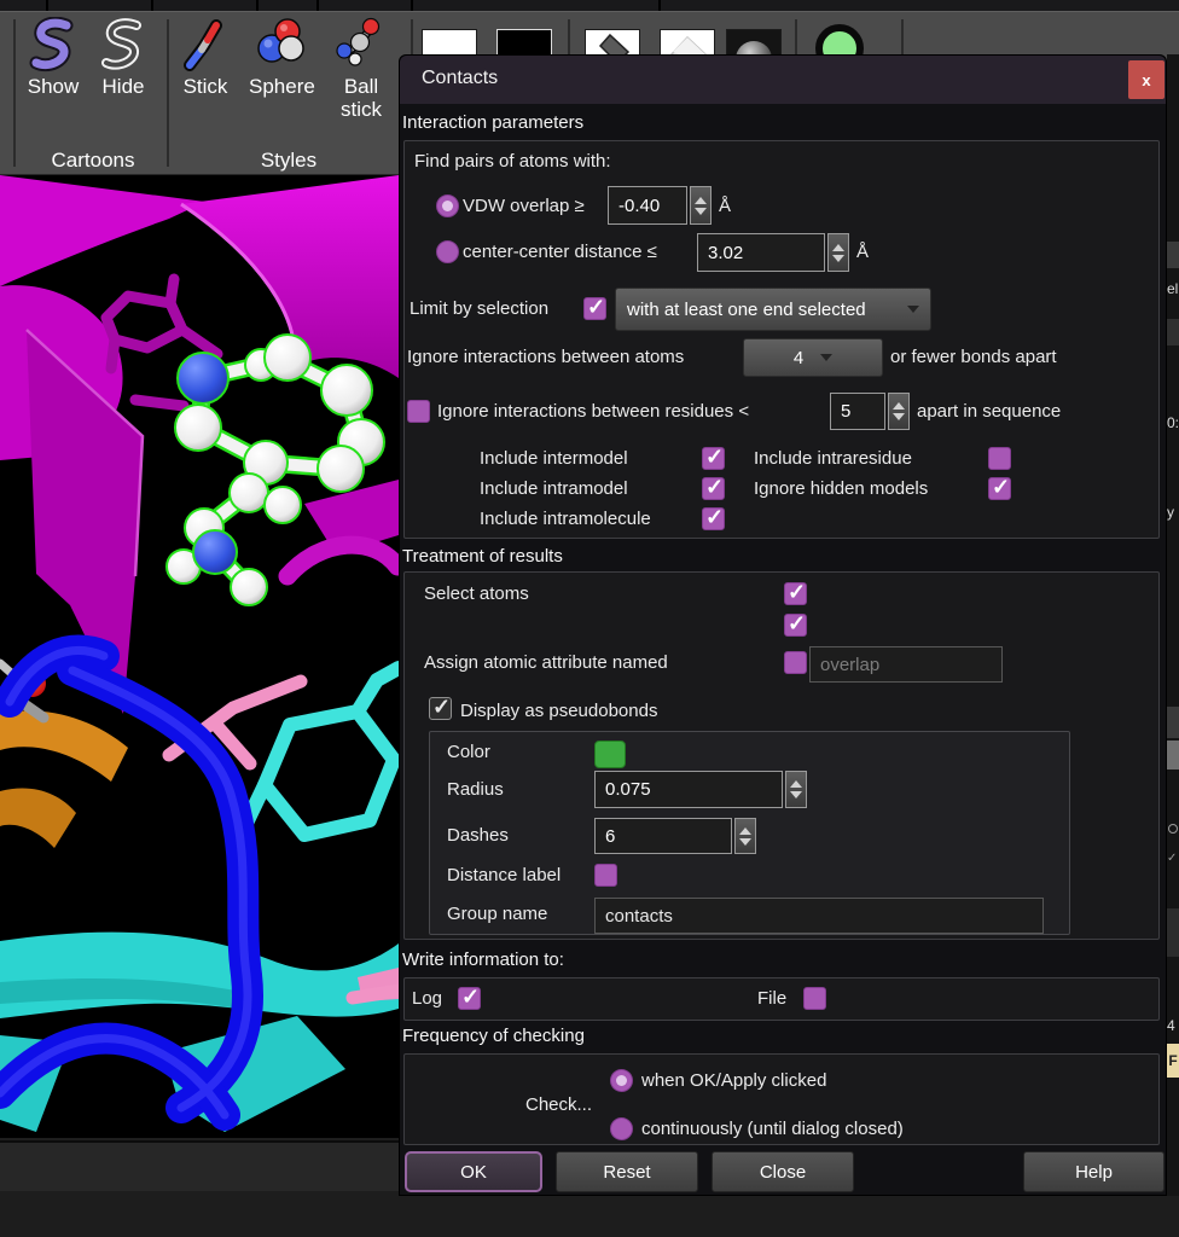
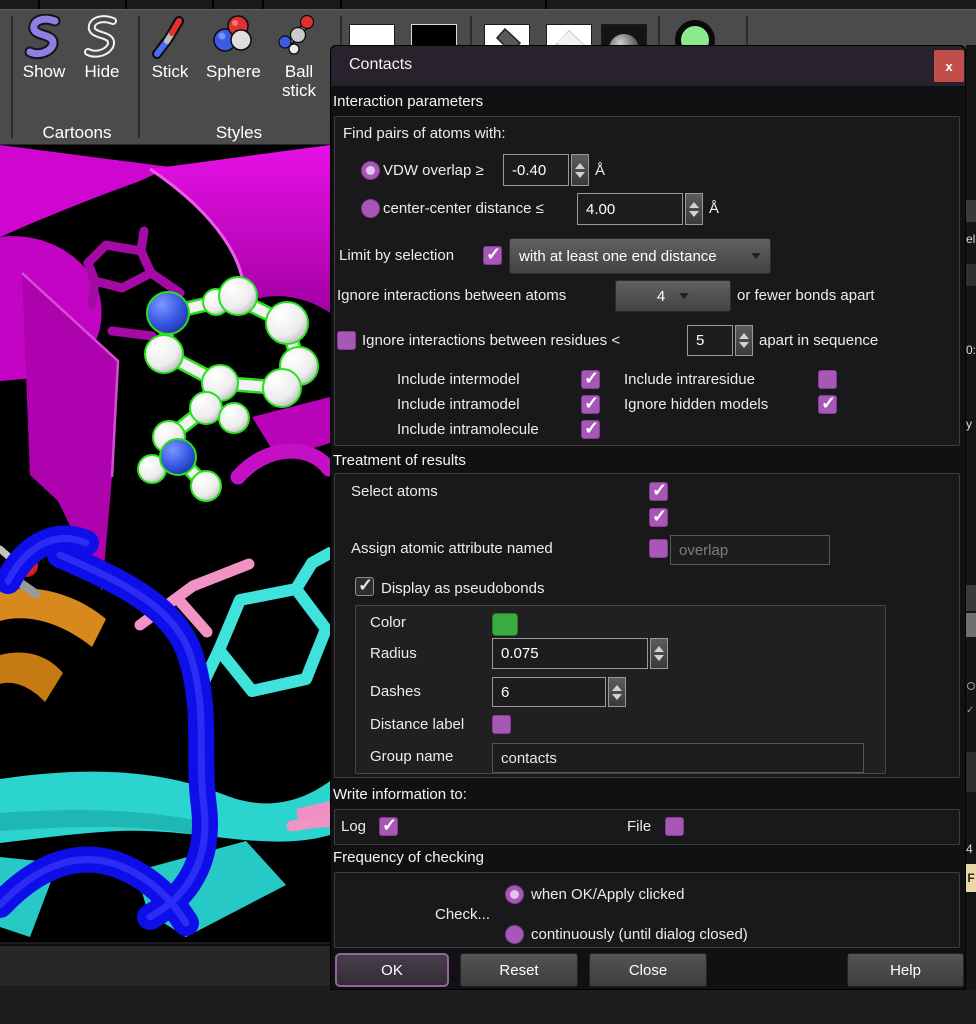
  Show
  Hide
  Stick
  Sphere
  Ball stick
  Cartoons
  Styles
  el
  0:
  y
  ✓
  4
  F
  Contacts
  x
  Interaction parameters
  Find pairs of atoms with:
  VDW overlap ≥
  -0.40
  Å
  center-center distance ≤
- 3.02
+ 4.00
  Å
  Limit by selection
- with at least one end selected
+ with at least one end distance
  Ignore interactions between atoms
  4
  or fewer bonds apart
  Ignore interactions between residues <
  5
  apart in sequence
  Include intermodel
  Include intraresidue
  Include intramodel
  Ignore hidden models
  Include intramolecule
  Treatment of results
  Select atoms
  Assign atomic attribute named
  overlap
  Display as pseudobonds
  Color
  Radius
  0.075
  Dashes
  6
  Distance label
  Group name
  contacts
  Write information to:
  Log
  File
  Frequency of checking
  when OK/Apply clicked
  Check...
  continuously (until dialog closed)
  OK
  Reset
  Close
  Help
